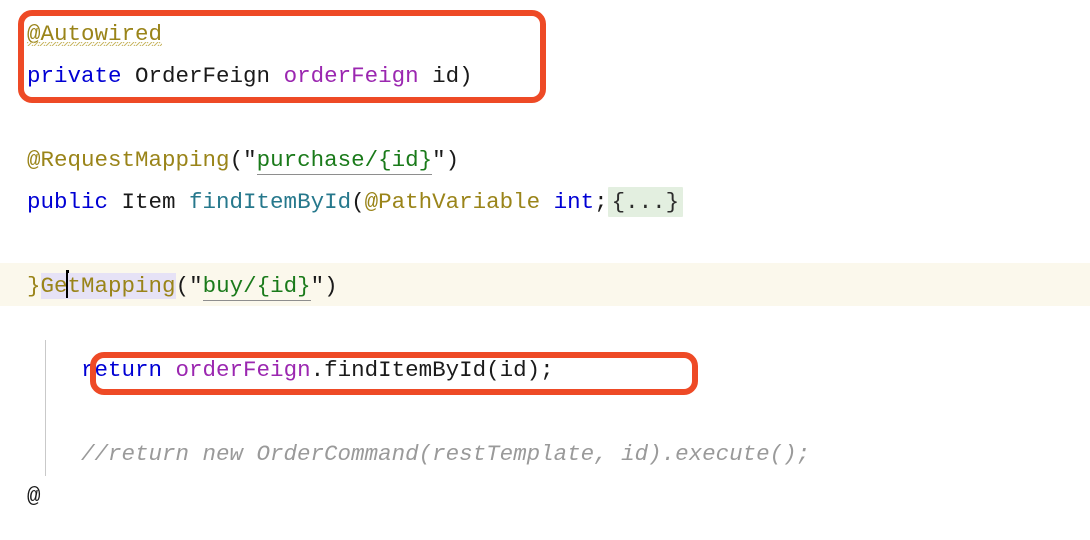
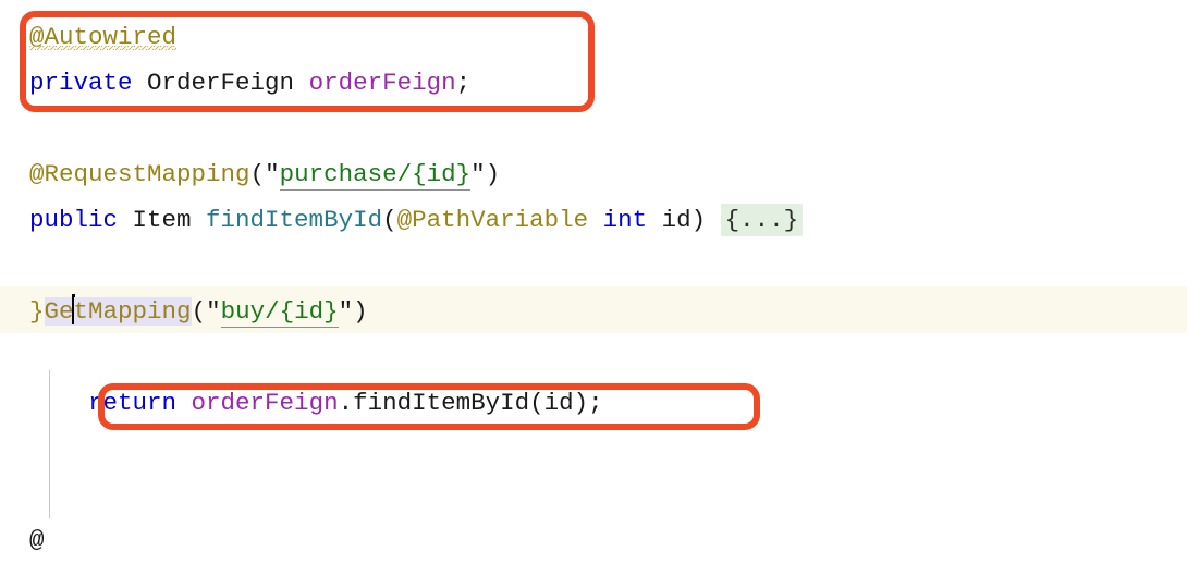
  @Autowired
- private OrderFeign orderFeign id)
+ private OrderFeign orderFeign;
  @RequestMapping("purchase/{id}")
- public Item findItemById(@PathVariable int; {...}
+ public Item findItemById(@PathVariable int id) {...}
  }GetMapping("buy/{id}")
  return orderFeign.findItemById(id);
- //return new OrderCommand(restTemplate, id).execute();
  @
